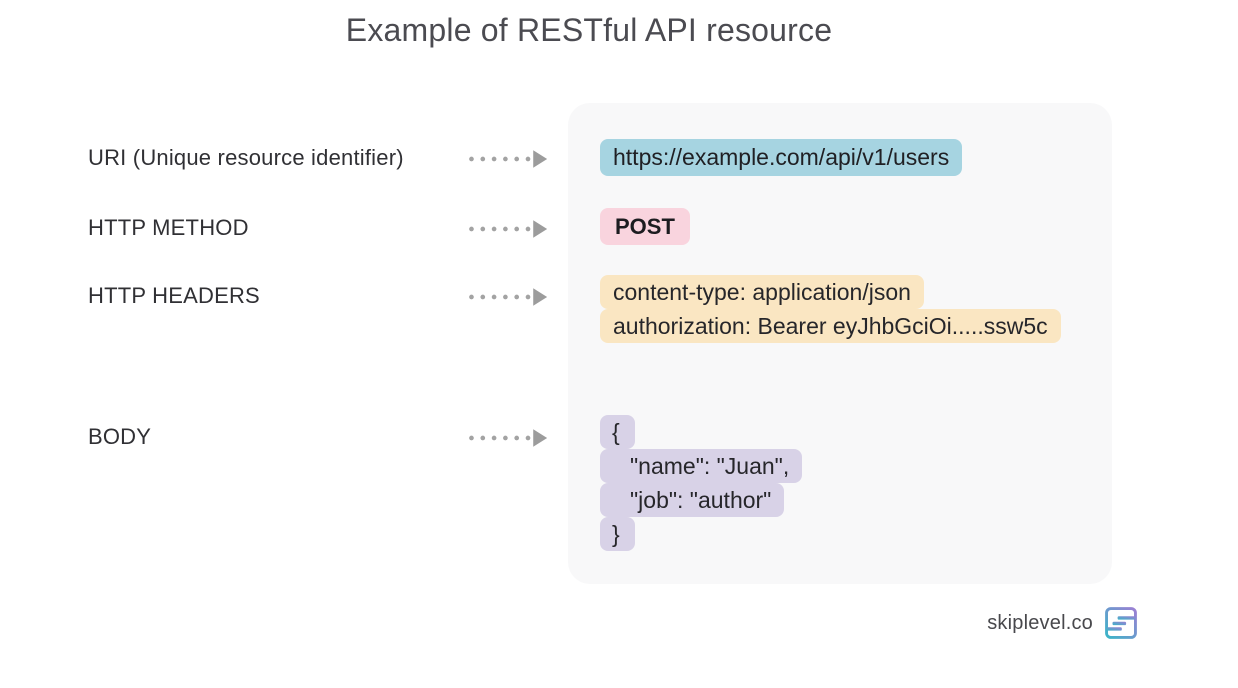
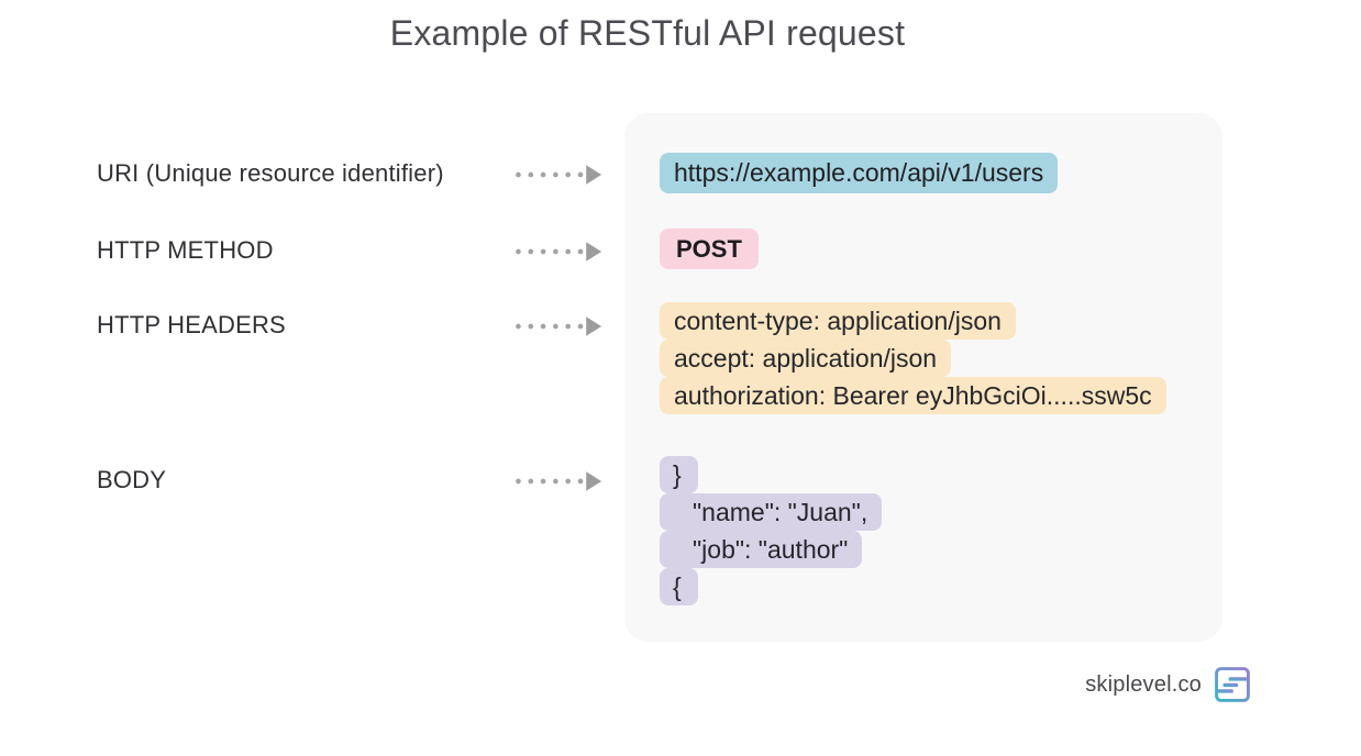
- Example of RESTful API resource
+ Example of RESTful API request
  URI (Unique resource identifier)
  HTTP METHOD
  HTTP HEADERS
  BODY
  https://example.com/api/v1/users
  POST
  content-type: application/json
+ accept: application/json
  authorization: Bearer eyJhbGciOi.....ssw5c
- {
+ }
  "name": "Juan",
  "job": "author"
- }
+ {
  skiplevel.co
